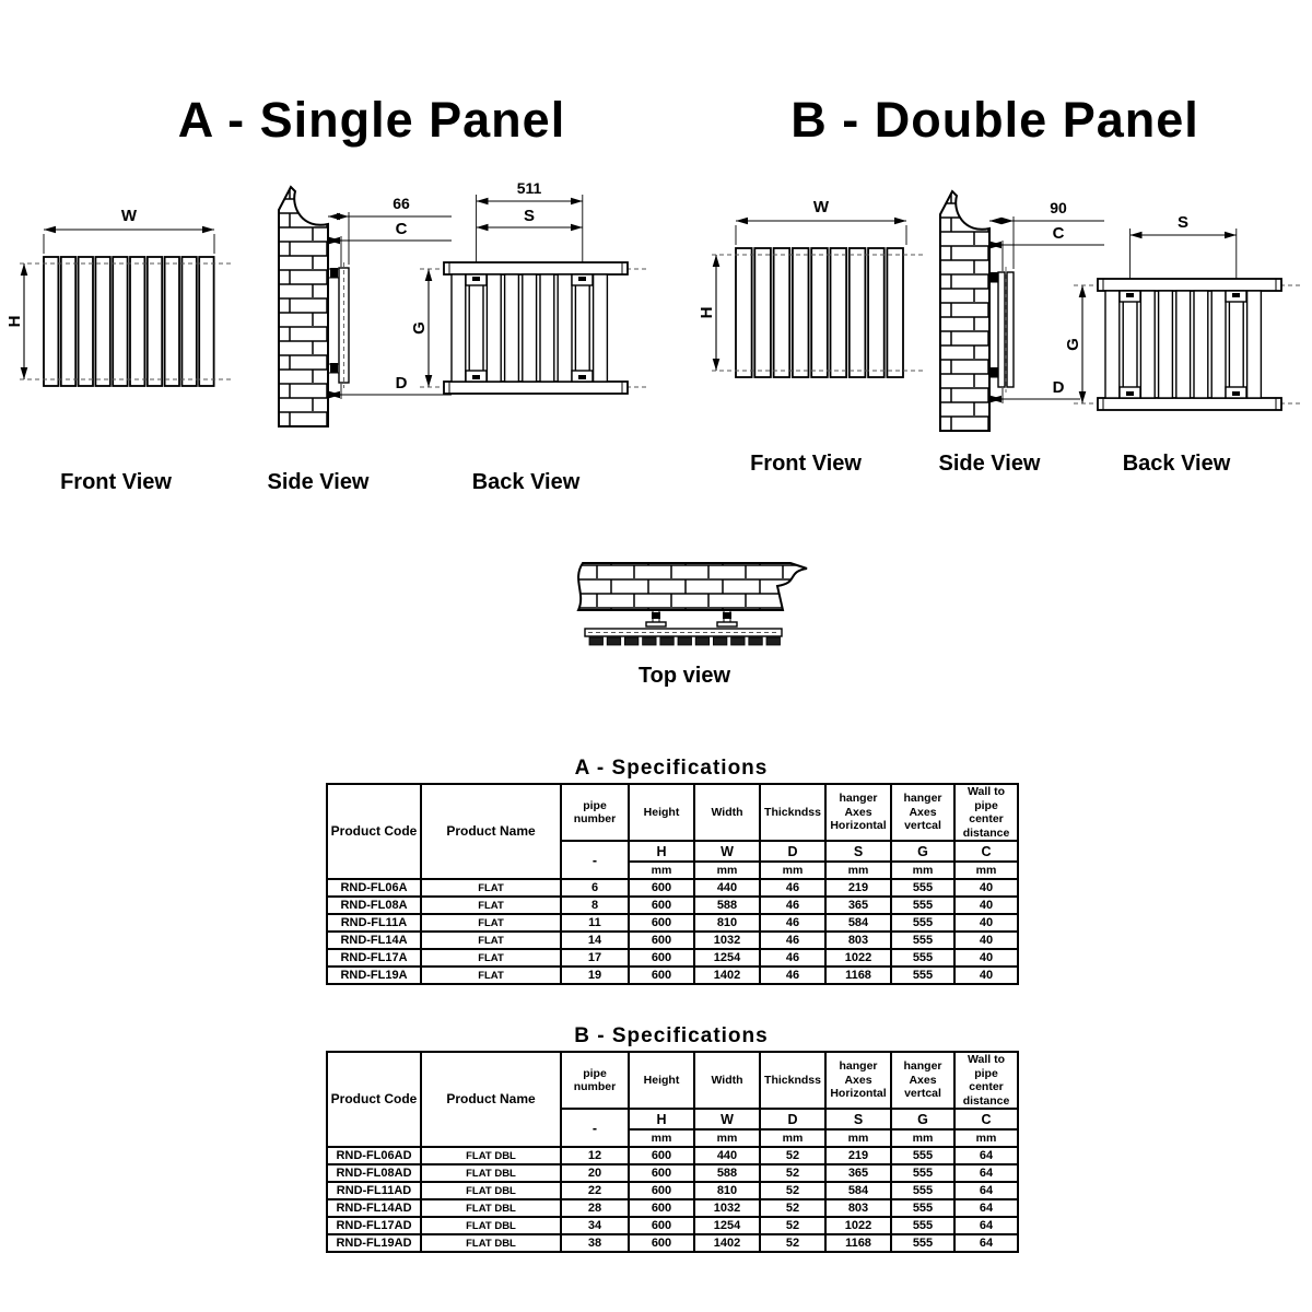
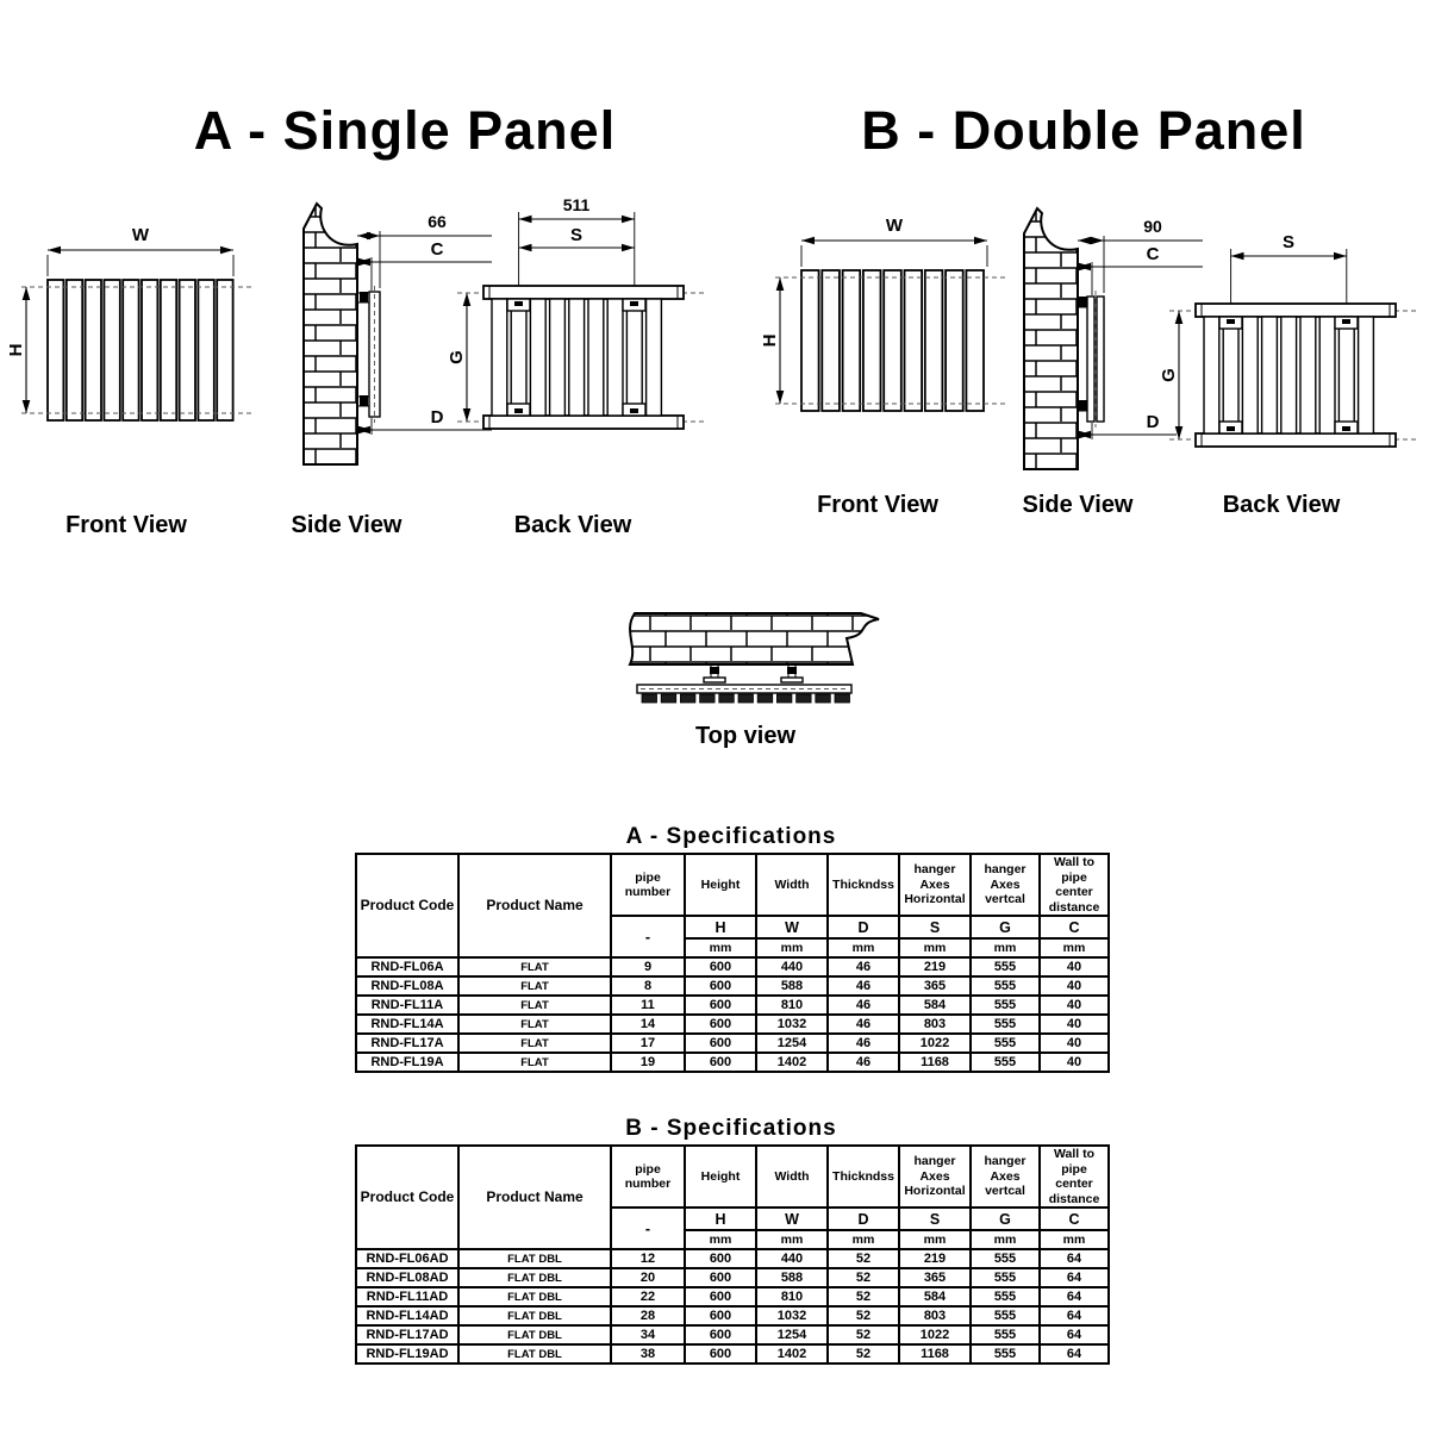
  A - Single Panel
  B - Double Panel
  W
  66
  C
  D
  511
  S
  W
  90
  C
  D
  S
  Front View
  Side View
  Back View
  Front View
  Side View
  Back View
  Top view
  A - Specifications
  Product Code	Product Name	pipe number	Height	Width	Thickndss	hanger Axes Horizontal	hanger Axes vertcal	Wall to pipe center distance
  -	H	W	D	S	G	C
  mm	mm	mm	mm	mm	mm
- RND-FL06A	FLAT	6	600	440	46	219	555	40
+ RND-FL06A	FLAT	9	600	440	46	219	555	40
  RND-FL08A	FLAT	8	600	588	46	365	555	40
  RND-FL11A	FLAT	11	600	810	46	584	555	40
  RND-FL14A	FLAT	14	600	1032	46	803	555	40
  RND-FL17A	FLAT	17	600	1254	46	1022	555	40
  RND-FL19A	FLAT	19	600	1402	46	1168	555	40
  B - Specifications
  Product Code	Product Name	pipe number	Height	Width	Thickndss	hanger Axes Horizontal	hanger Axes vertcal	Wall to pipe center distance
  -	H	W	D	S	G	C
  mm	mm	mm	mm	mm	mm
  RND-FL06AD	FLAT DBL	12	600	440	52	219	555	64
  RND-FL08AD	FLAT DBL	20	600	588	52	365	555	64
  RND-FL11AD	FLAT DBL	22	600	810	52	584	555	64
  RND-FL14AD	FLAT DBL	28	600	1032	52	803	555	64
  RND-FL17AD	FLAT DBL	34	600	1254	52	1022	555	64
  RND-FL19AD	FLAT DBL	38	600	1402	52	1168	555	64
